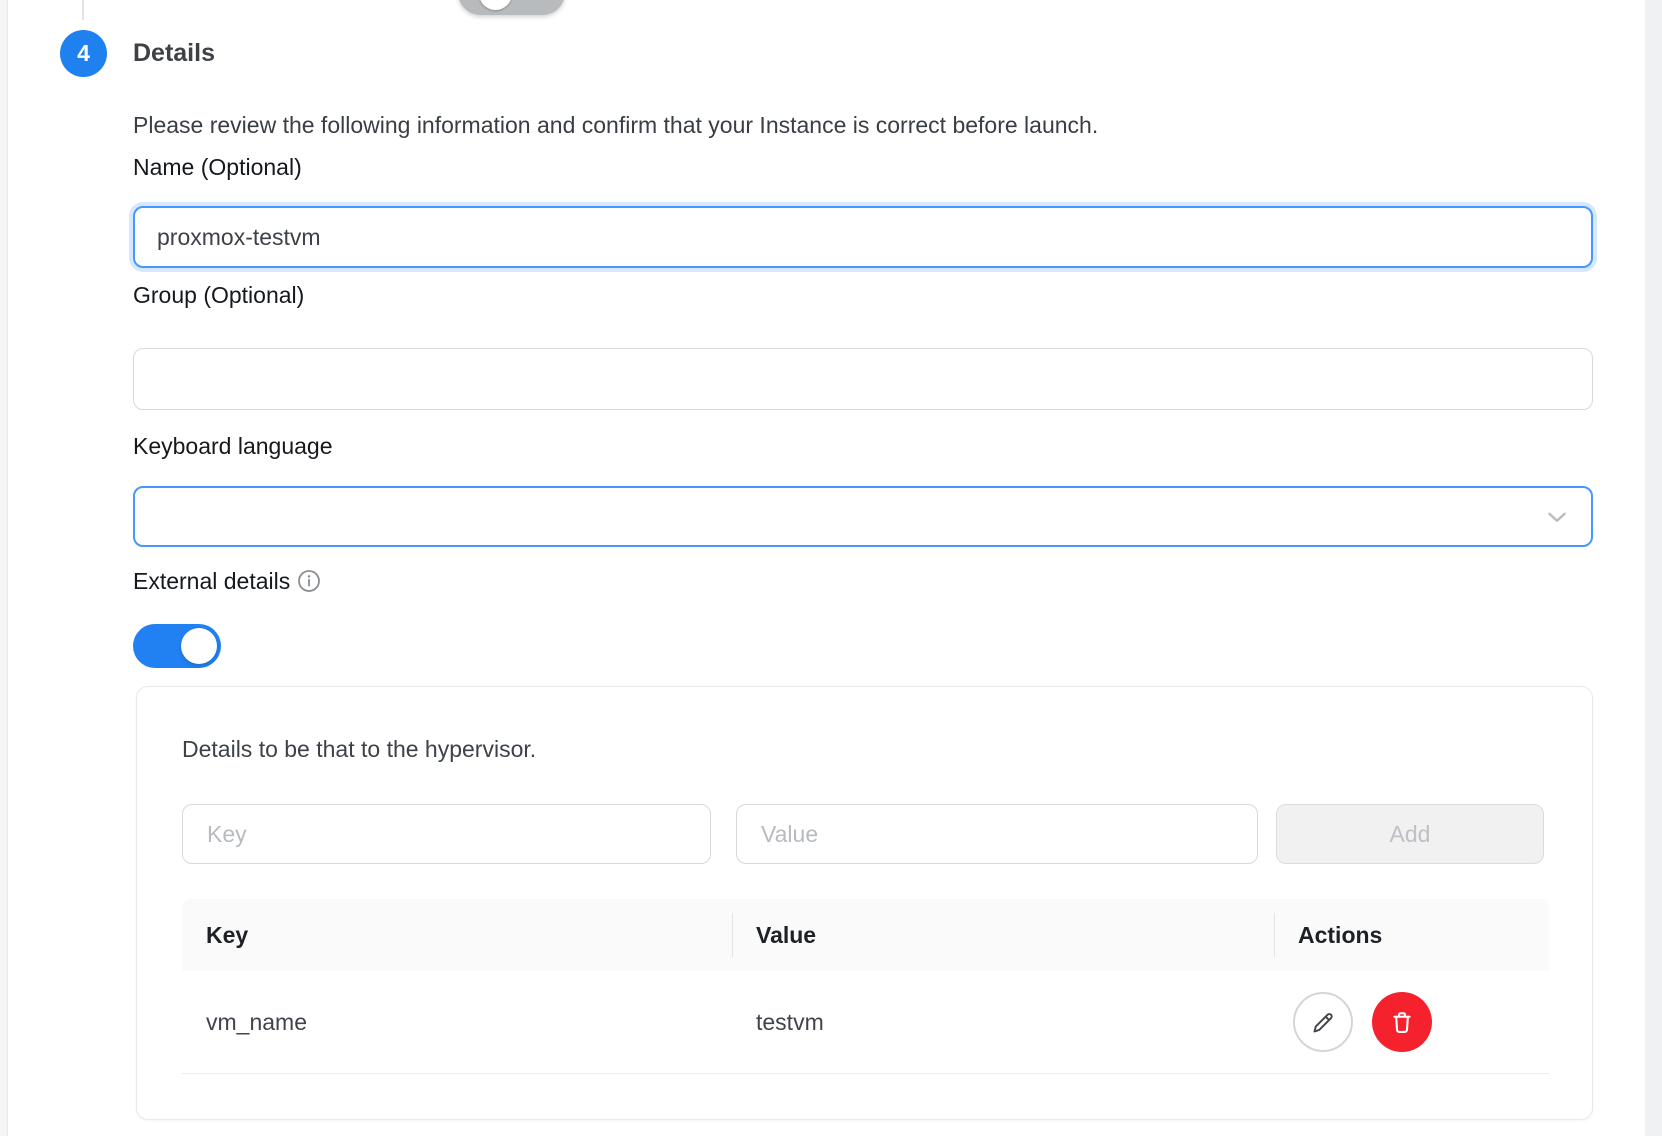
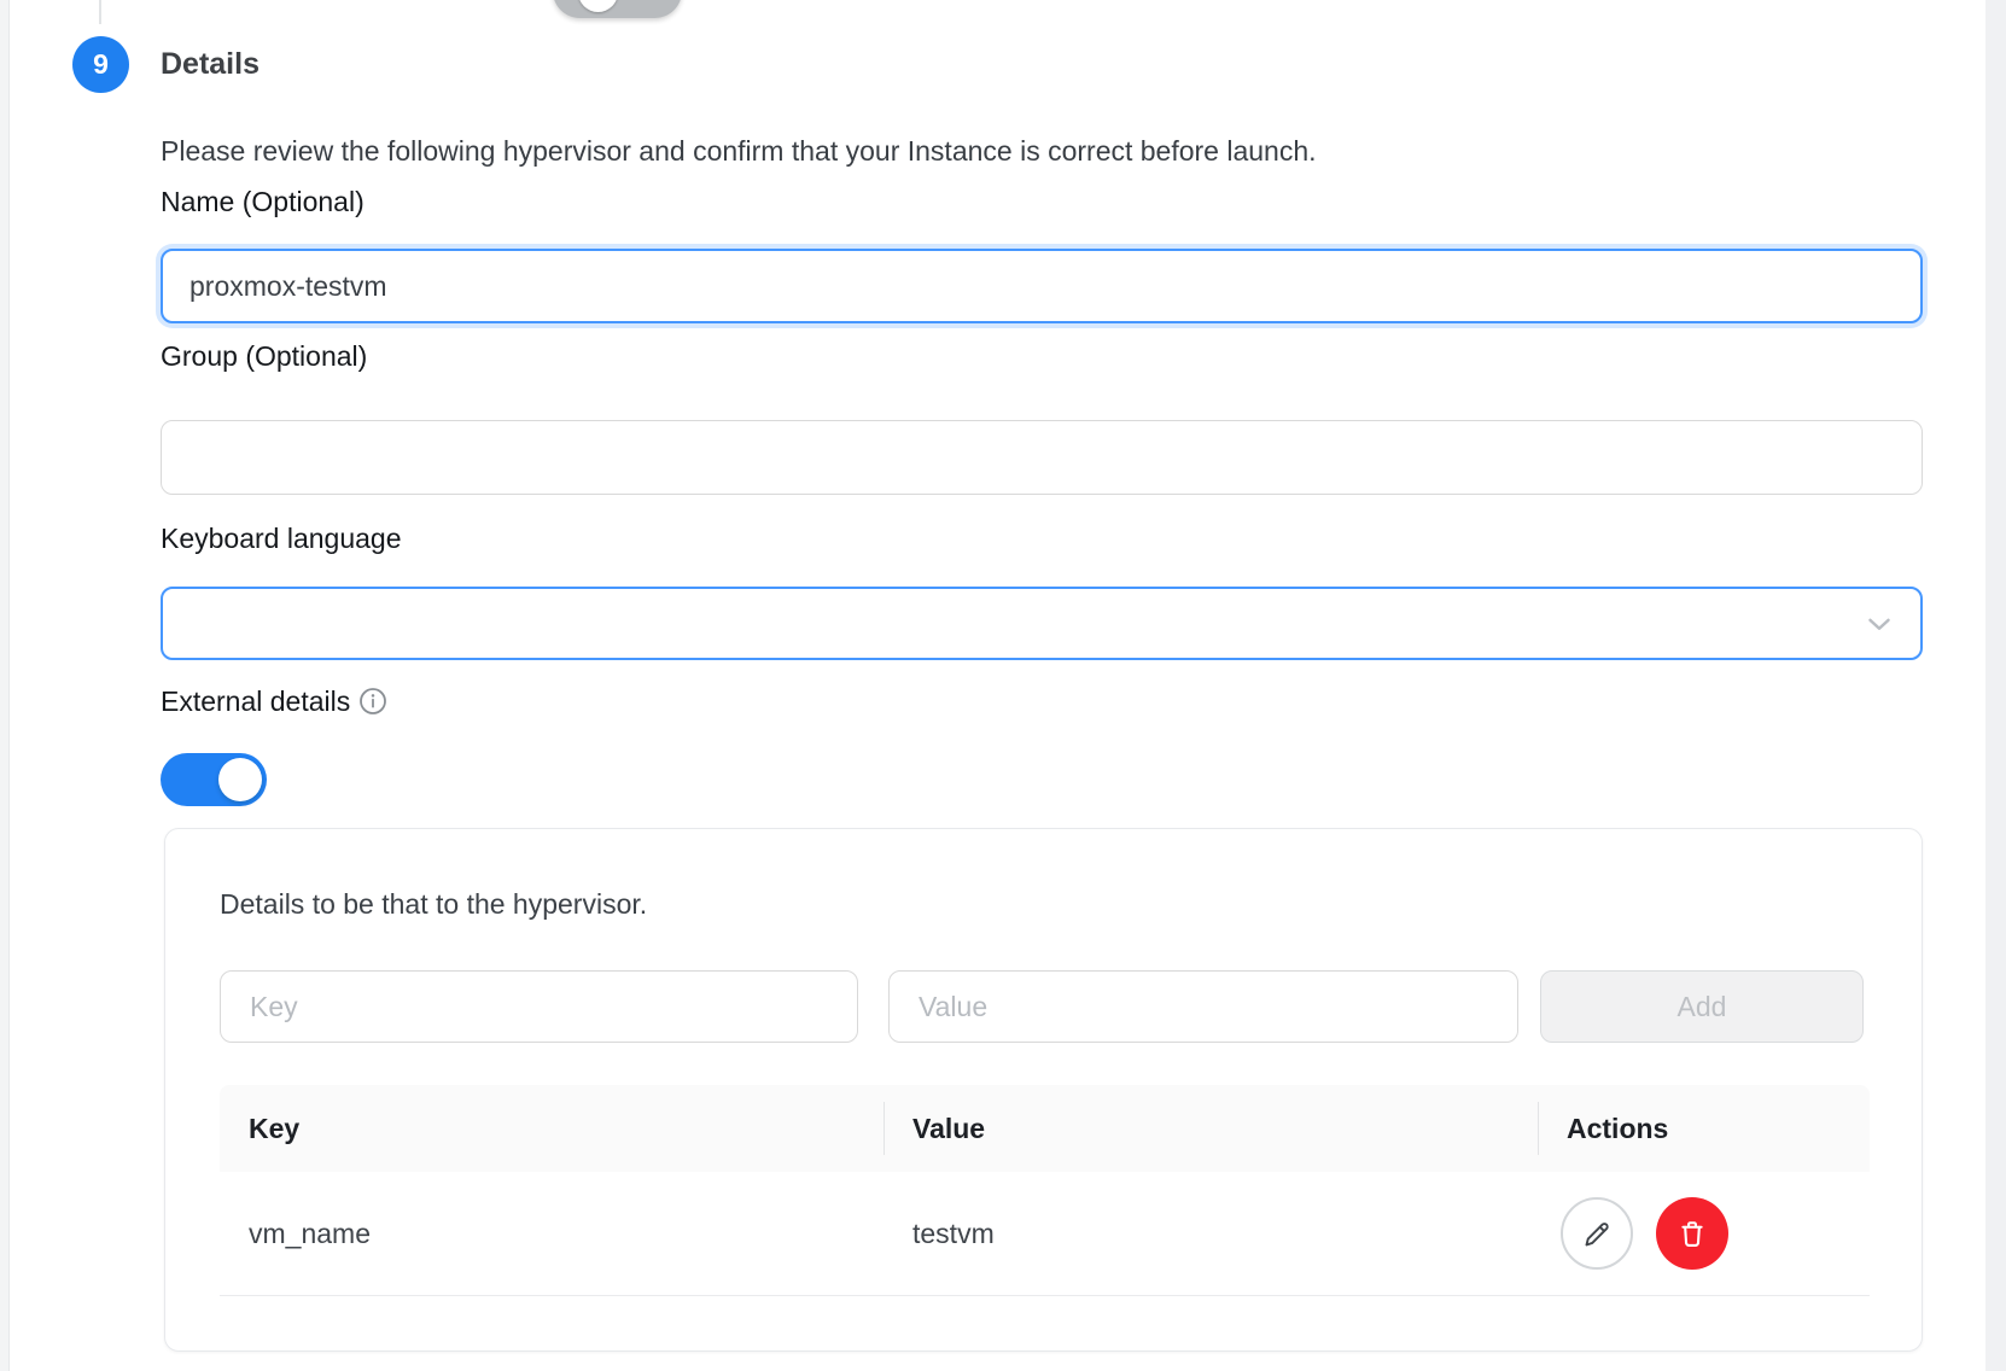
- 4
+ 9
  Details
- Please review the following information and confirm that your Instance is correct before launch.
+ Please review the following hypervisor and confirm that your Instance is correct before launch.
  Name (Optional)
  proxmox-testvm
  Group (Optional)
  Keyboard language
  External details
  Details to be that to the hypervisor.
  Key
  Value
  Add
  Key
  Value
  Actions
  vm_name
  testvm
